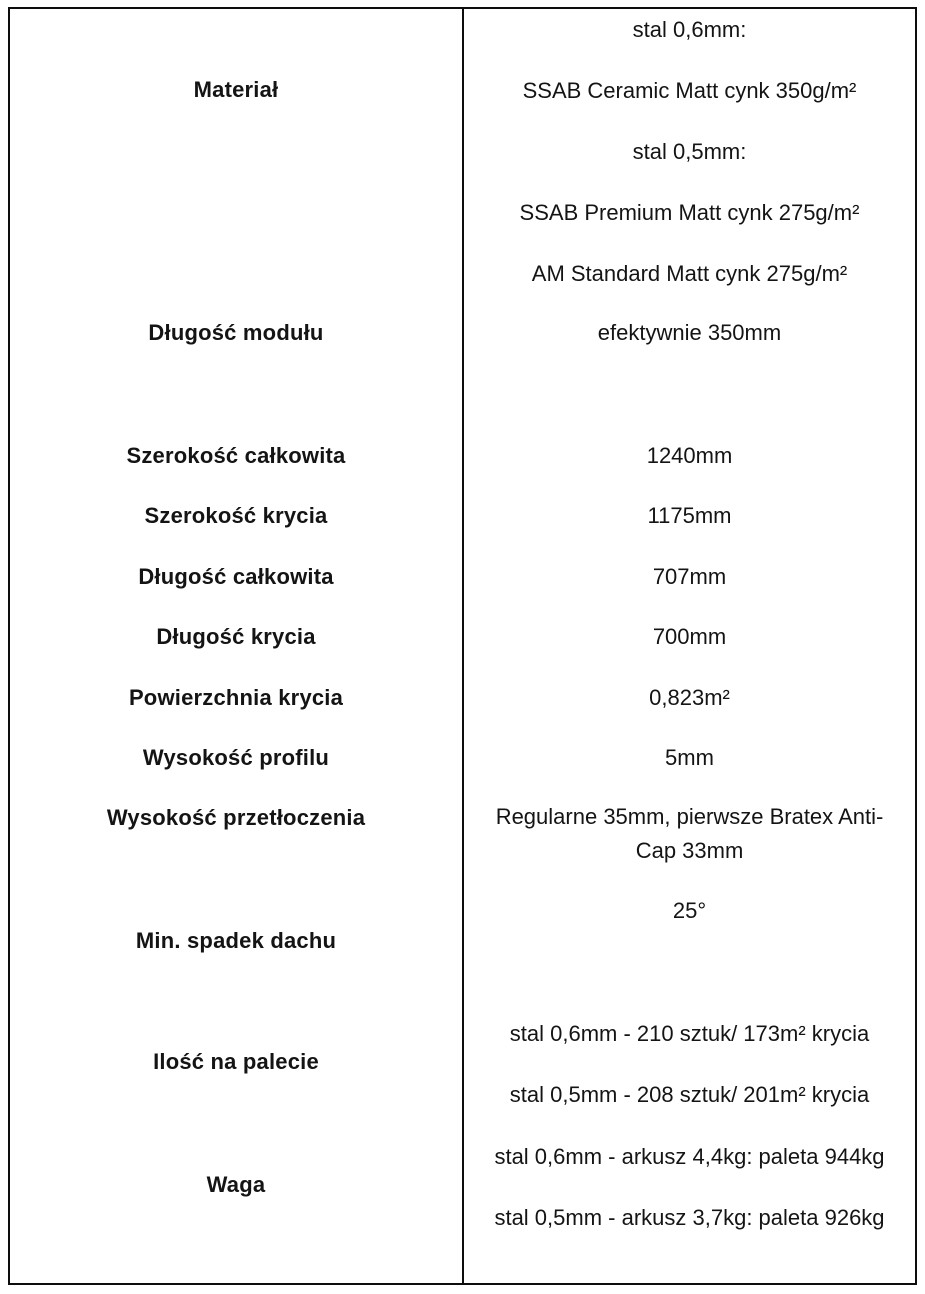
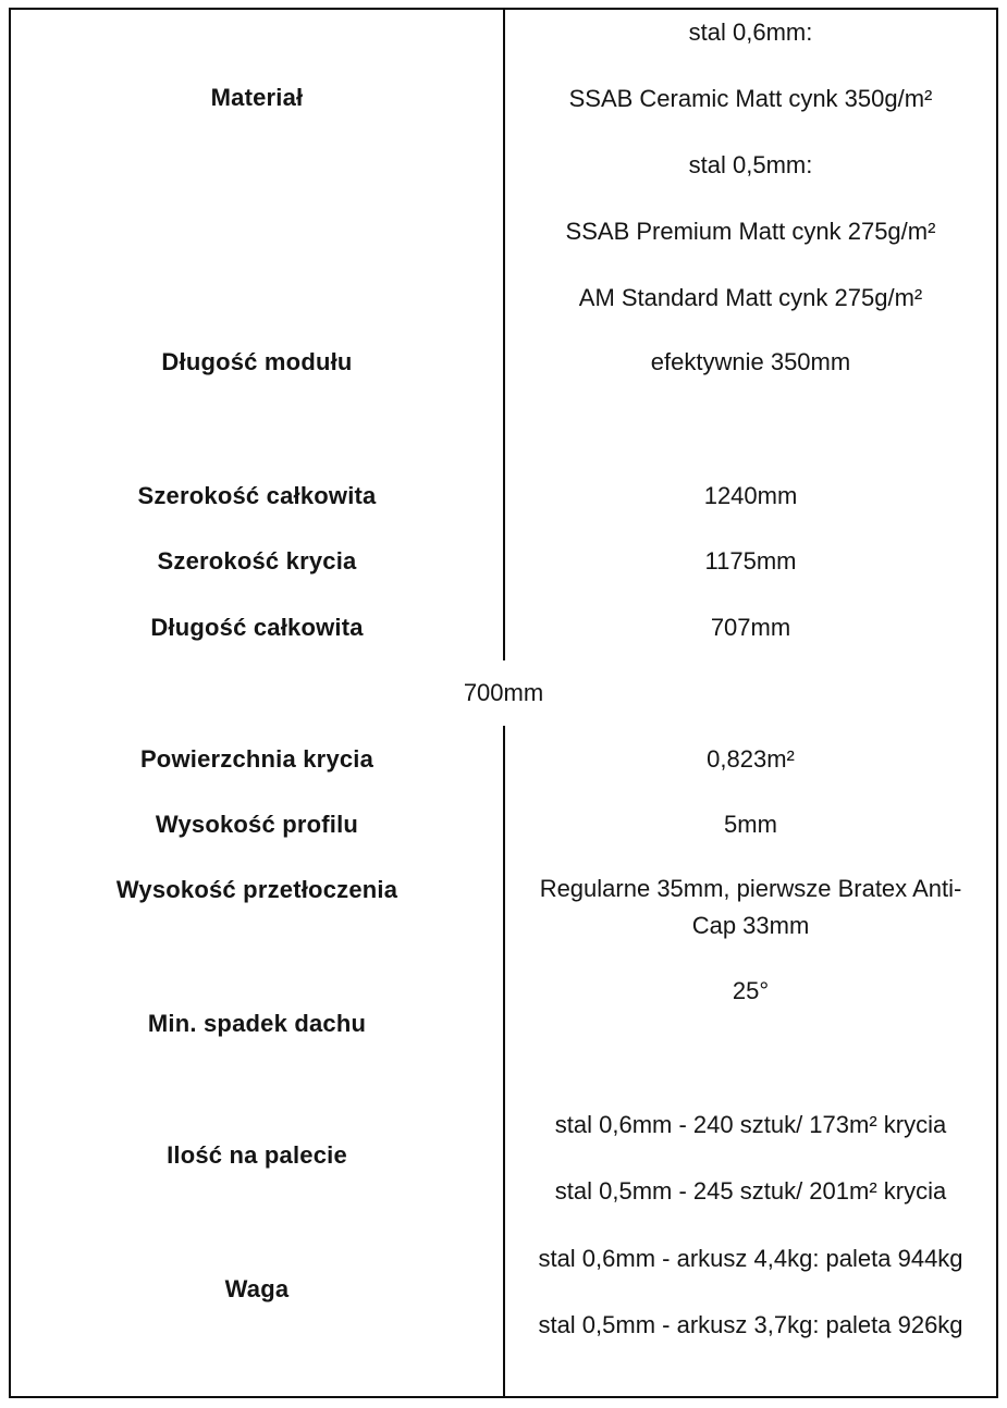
  Materiał
  stal 0,6mm:
  SSAB Ceramic Matt cynk 350g/m²
  stal 0,5mm:
  SSAB Premium Matt cynk 275g/m²
  AM Standard Matt cynk 275g/m²
  Długość modułu
  efektywnie 350mm
  Szerokość całkowita
  1240mm
  Szerokość krycia
  1175mm
  Długość całkowita
  707mm
- Długość krycia
  700mm
  Powierzchnia krycia
  0,823m²
  Wysokość profilu
  5mm
  Wysokość przetłoczenia
  Regularne 35mm, pierwsze Bratex Anti-
  Cap 33mm
  Min. spadek dachu
  25°
  Ilość na palecie
- stal 0,6mm - 210 sztuk/ 173m² krycia
+ stal 0,6mm - 240 sztuk/ 173m² krycia
- stal 0,5mm - 208 sztuk/ 201m² krycia
+ stal 0,5mm - 245 sztuk/ 201m² krycia
  Waga
  stal 0,6mm - arkusz 4,4kg: paleta 944kg
  stal 0,5mm - arkusz 3,7kg: paleta 926kg
